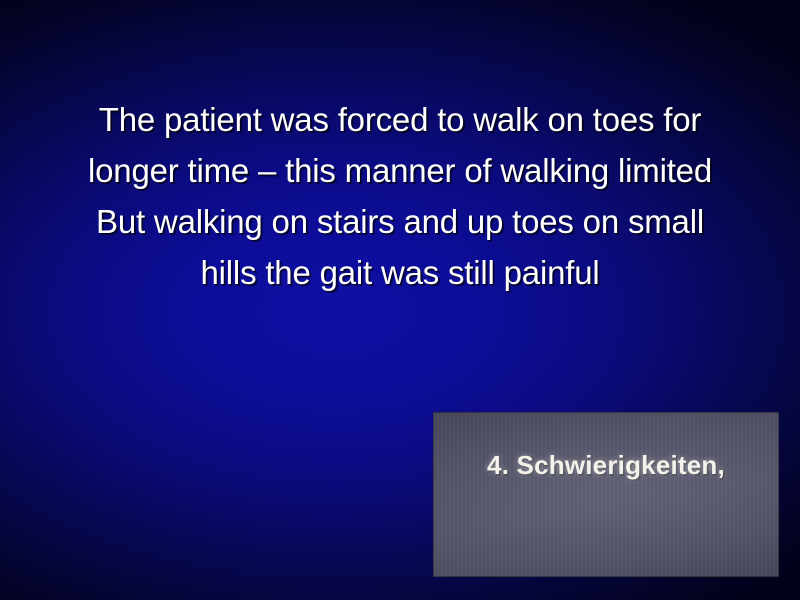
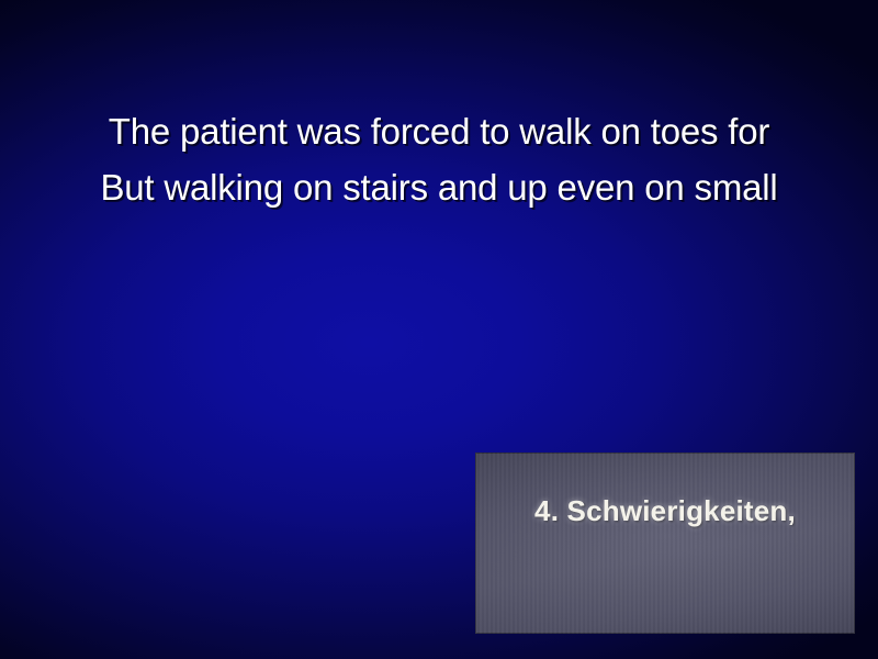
  The patient was forced to walk on toes for
- longer time – this manner of walking limited
- But walking on stairs and up toes on small
+ But walking on stairs and up even on small
- hills the gait was still painful
  4. Schwierigkeiten,
